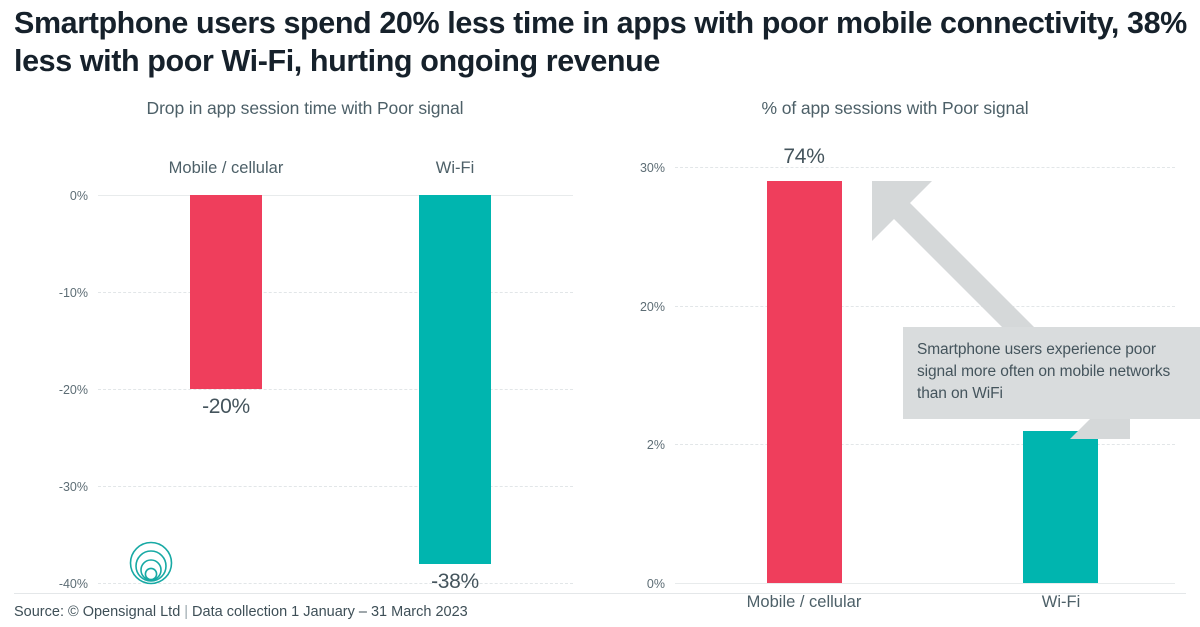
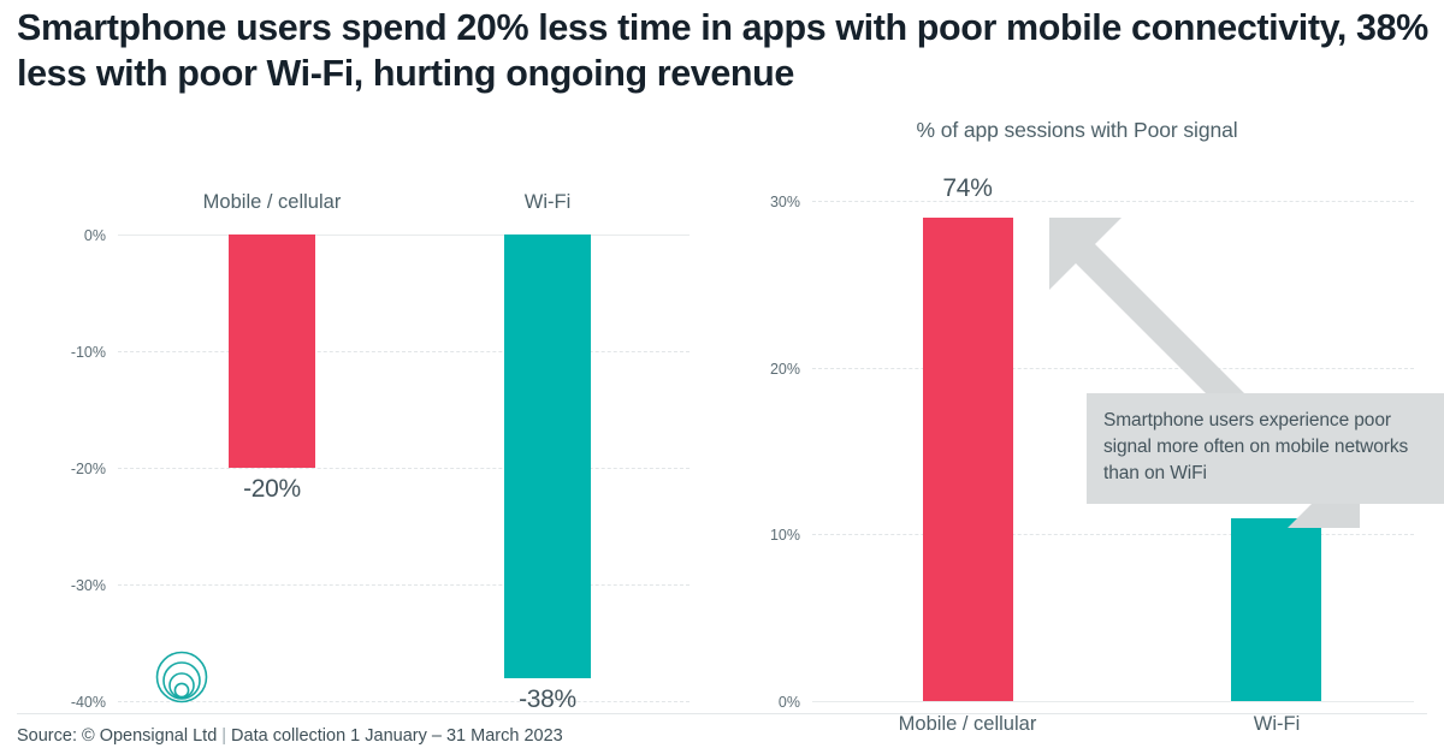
  Smartphone users spend 20% less time in apps with poor mobile connectivity, 38% less with poor Wi-Fi, hurting ongoing revenue
- Drop in app session time with Poor signal
  0%
  -10%
  -20%
  -30%
  -40%
  Mobile / cellular
  Wi-Fi
  -20%
  -38%
  % of app sessions with Poor signal
  30%
  20%
- 2%
+ 10%
  0%
  74%
  Mobile / cellular
  Wi-Fi
  Smartphone users experience poor signal more often on mobile networks than on WiFi
  Source: © Opensignal Ltd | Data collection 1 January – 31 March 2023
